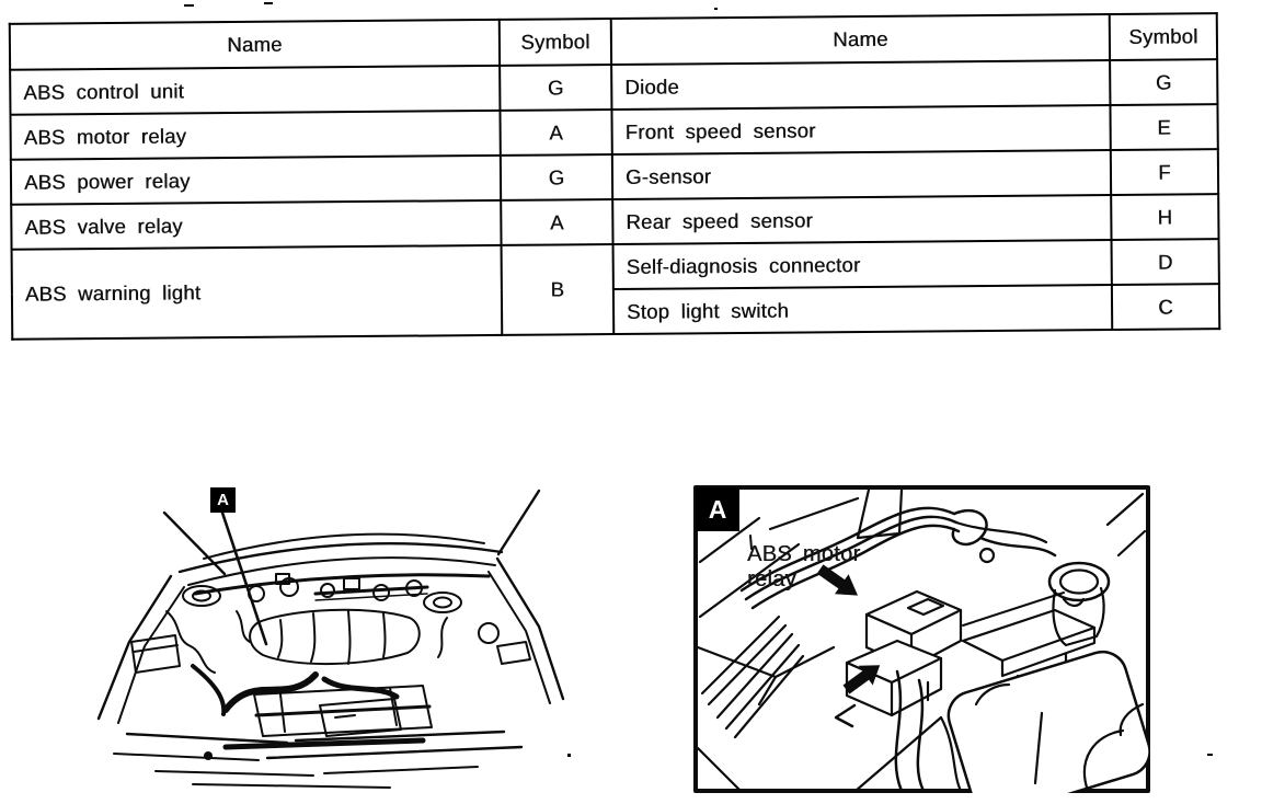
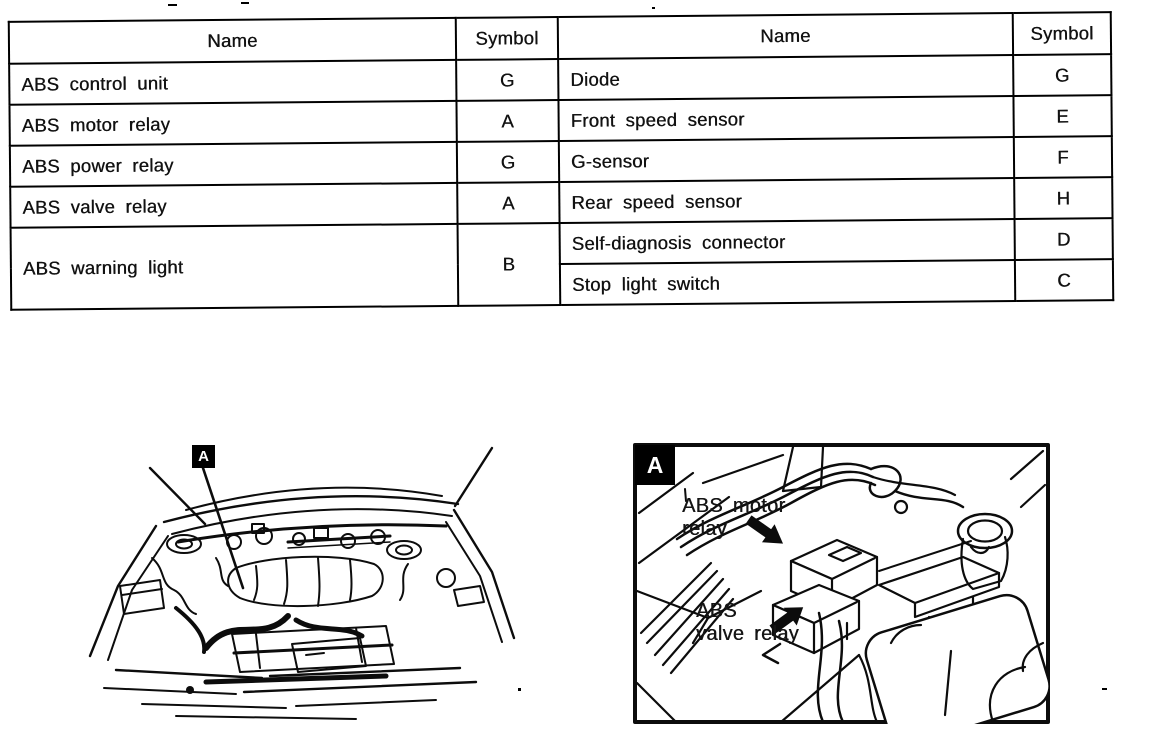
  Name	Symbol	Name	Symbol
  ABS control unit	G	Diode	G
  ABS motor relay	A	Front speed sensor	E
  ABS power relay	G	G-sensor	F
  ABS valve relay	A	Rear speed sensor	H
  ABS warning light	B	Self-diagnosis connector	D
  Stop light switch	C
  A
  A
  ABS motor
  relay
+ ABS
+ valve relay
